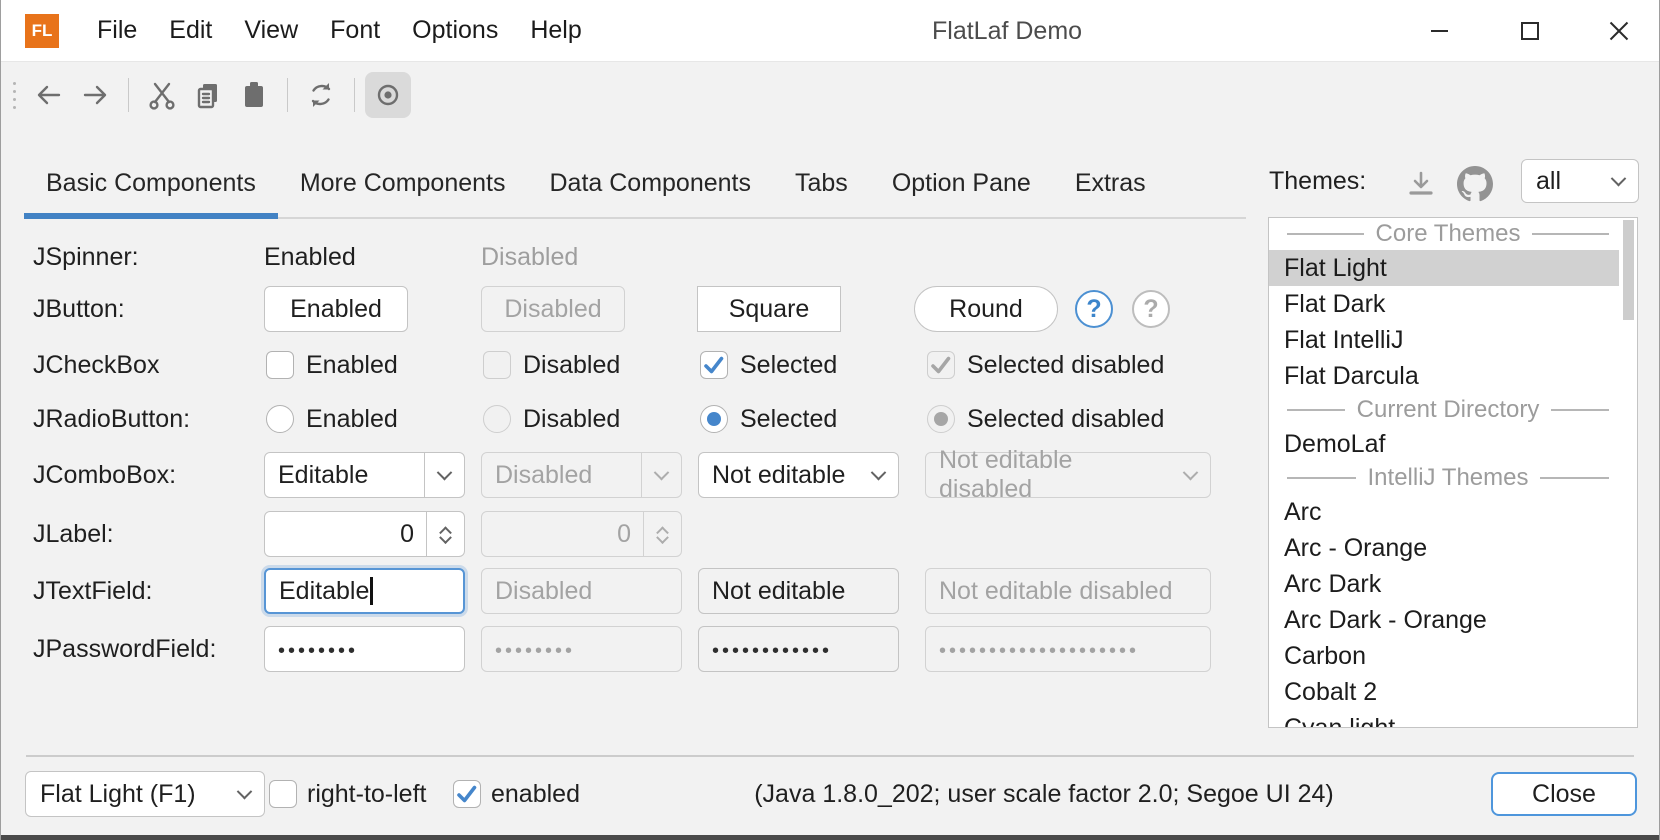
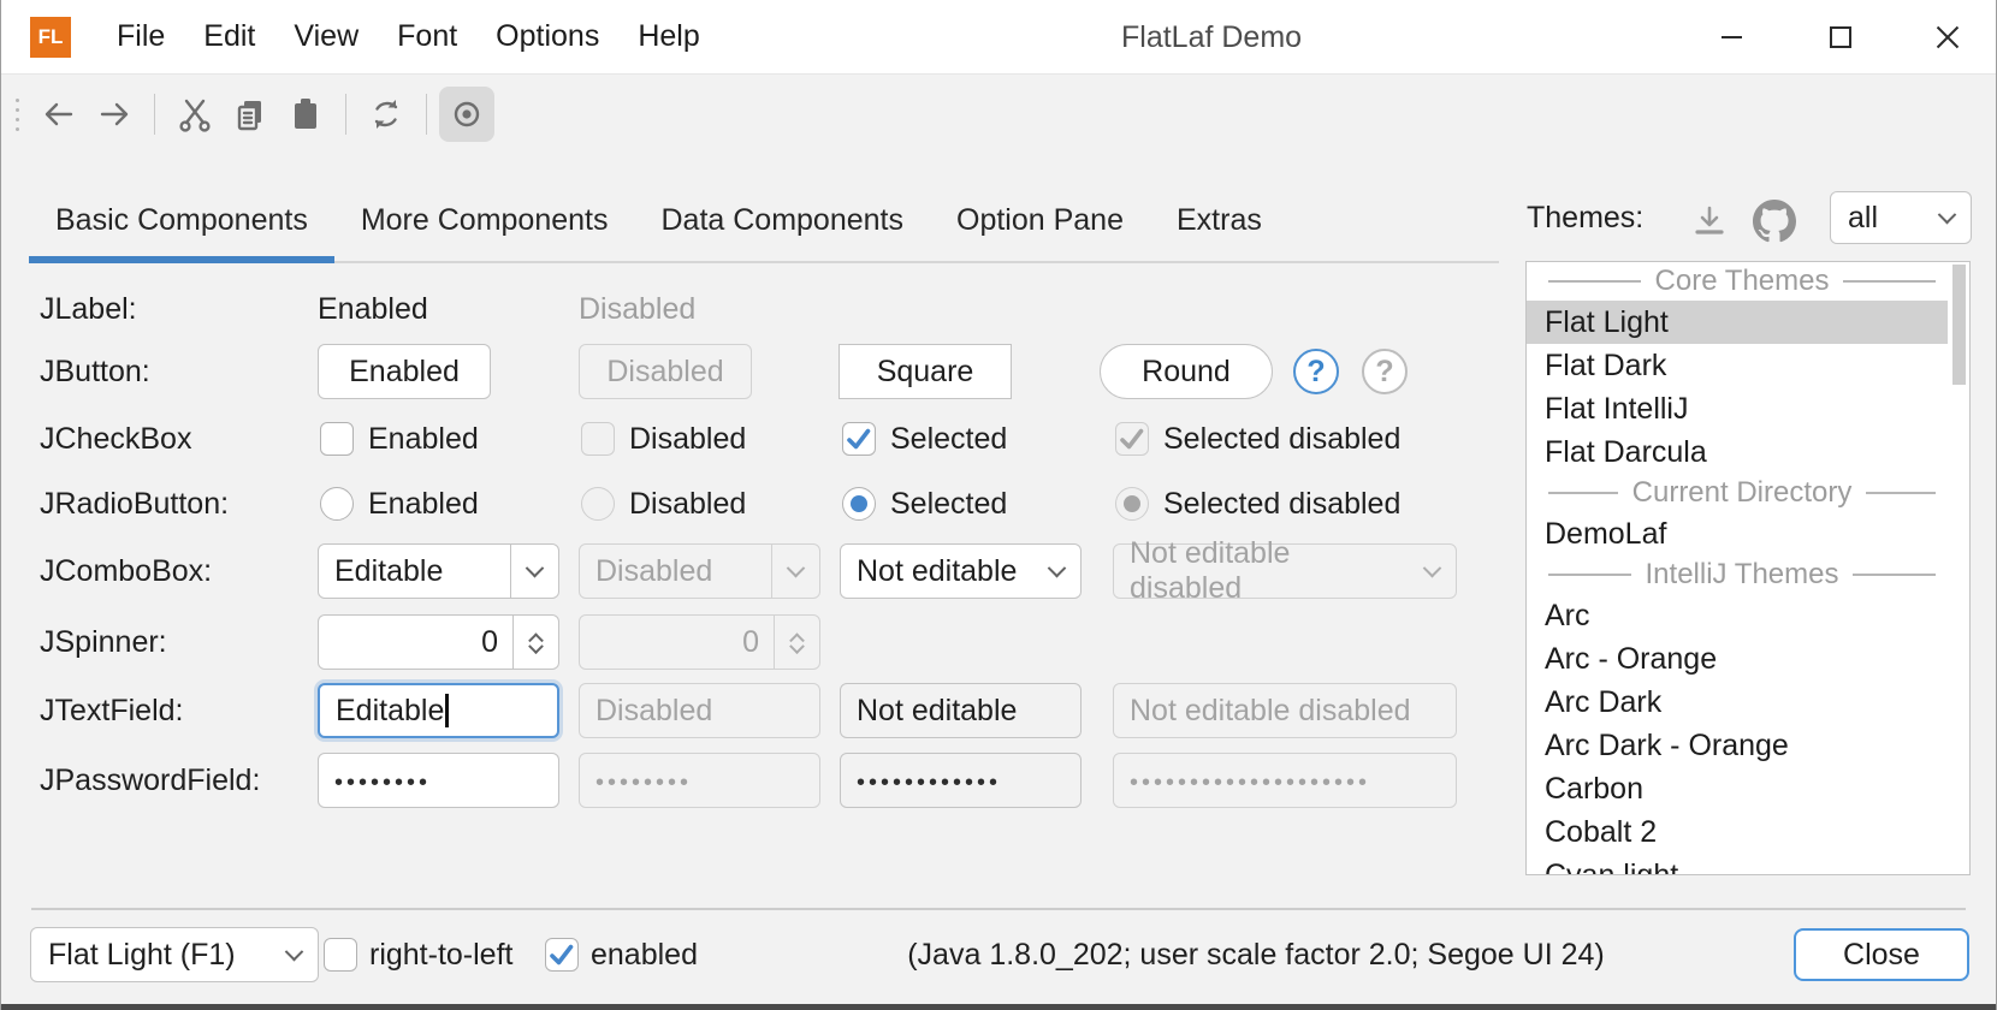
  FL
  File
  Edit
  View
  Font
  Options
  Help
  FlatLaf Demo
  Basic Components
  More Components
  Data Components
- Tabs
  Option Pane
  Extras
  Themes:
  all
  Core Themes
  Flat Light
  Flat Dark
  Flat IntelliJ
  Flat Darcula
  Current Directory
  DemoLaf
  IntelliJ Themes
  Arc
  Arc - Orange
  Arc Dark
  Arc Dark - Orange
  Carbon
  Cobalt 2
  Cyan light
- JSpinner:
+ JLabel:
  JButton:
  JCheckBox
  JRadioButton:
  JComboBox:
- JLabel:
+ JSpinner:
  JTextField:
  JPasswordField:
  Enabled
  Disabled
  Enabled
  Disabled
  Square
  Round
  ?
  ?
  Enabled
  Disabled
  Selected
  Selected disabled
  Enabled
  Disabled
  Selected
  Selected disabled
  Editable
  Disabled
  Not editable
  Not editable disabled
  0
  0
  Editable
  Disabled
  Not editable
  Not editable disabled
  ••••••••
  ••••••••
  ••••••••••••
  ••••••••••••••••••••
  Flat Light (F1)
  right-to-left
  enabled
  (Java 1.8.0_202; user scale factor 2.0; Segoe UI 24)
  Close
